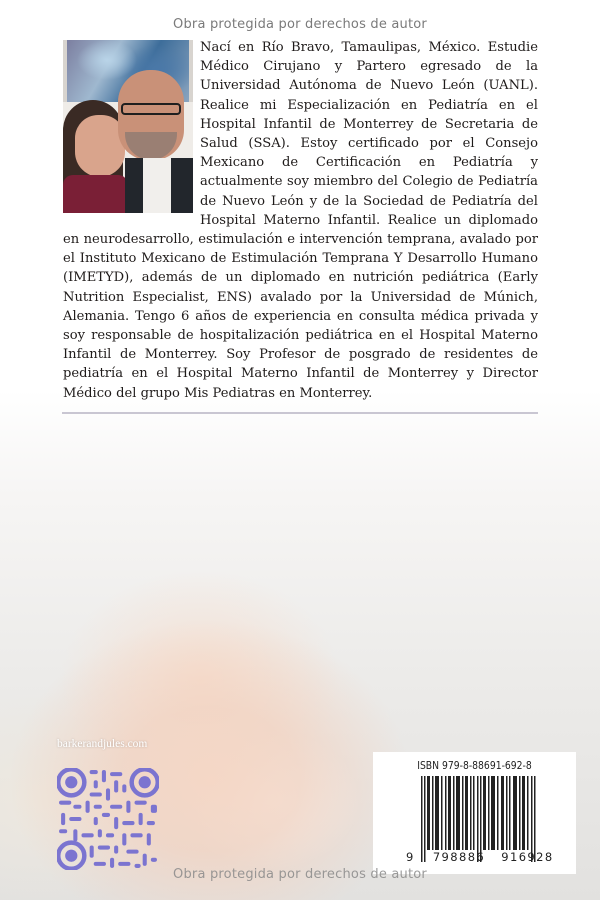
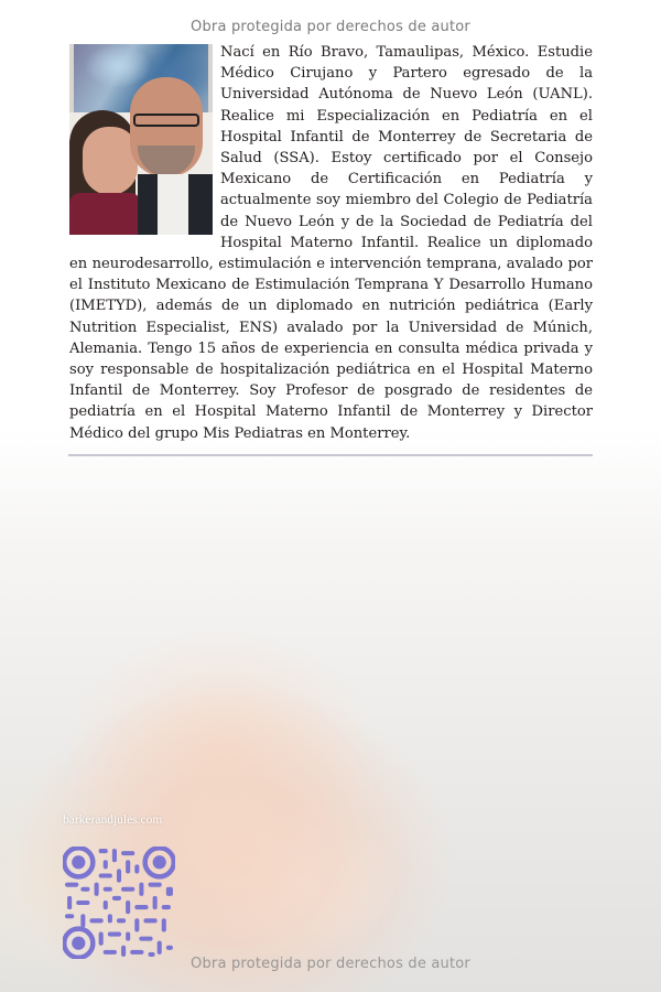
  Obra protegida por derechos de autor
- Nací en Río Bravo, Tamaulipas, México. Estudie Médico Cirujano y Partero egresado de la Universidad Autónoma de Nuevo León (UANL). Realice mi Especialización en Pediatría en el Hospital Infantil de Monterrey de Secretaria de Salud (SSA). Estoy certificado por el Consejo Mexicano de Certificación en Pediatría y actualmente soy miembro del Colegio de Pediatría de Nuevo León y de la Sociedad de Pediatría del Hospital Materno Infantil. Realice un diplomado en neurodesarrollo, estimulación e intervención temprana, avalado por el Instituto Mexicano de Estimulación Temprana Y Desarrollo Humano (IMETYD), además de un diplomado en nutrición pediátrica (Early Nutrition Especialist, ENS) avalado por la Universidad de Múnich, Alemania. Tengo 6 años de experiencia en consulta médica privada y soy responsable de hospitalización pediátrica en el Hospital Materno Infantil de Monterrey. Soy Profesor de posgrado de residentes de pediatría en el Hospital Materno Infantil de Monterrey y Director Médico del grupo Mis Pediatras en Monterrey.
+ Nací en Río Bravo, Tamaulipas, México. Estudie Médico Cirujano y Partero egresado de la Universidad Autónoma de Nuevo León (UANL). Realice mi Especialización en Pediatría en el Hospital Infantil de Monterrey de Secretaria de Salud (SSA). Estoy certificado por el Consejo Mexicano de Certificación en Pediatría y actualmente soy miembro del Colegio de Pediatría de Nuevo León y de la Sociedad de Pediatría del Hospital Materno Infantil. Realice un diplomado en neurodesarrollo, estimulación e intervención temprana, avalado por el Instituto Mexicano de Estimulación Temprana Y Desarrollo Humano (IMETYD), además de un diplomado en nutrición pediátrica (Early Nutrition Especialist, ENS) avalado por la Universidad de Múnich, Alemania. Tengo 15 años de experiencia en consulta médica privada y soy responsable de hospitalización pediátrica en el Hospital Materno Infantil de Monterrey. Soy Profesor de posgrado de residentes de pediatría en el Hospital Materno Infantil de Monterrey y Director Médico del grupo Mis Pediatras en Monterrey.
  barkerandjules.com
- ISBN 979-8-88691-692-8
- 9 798886 916928
  Obra protegida por derechos de autor
